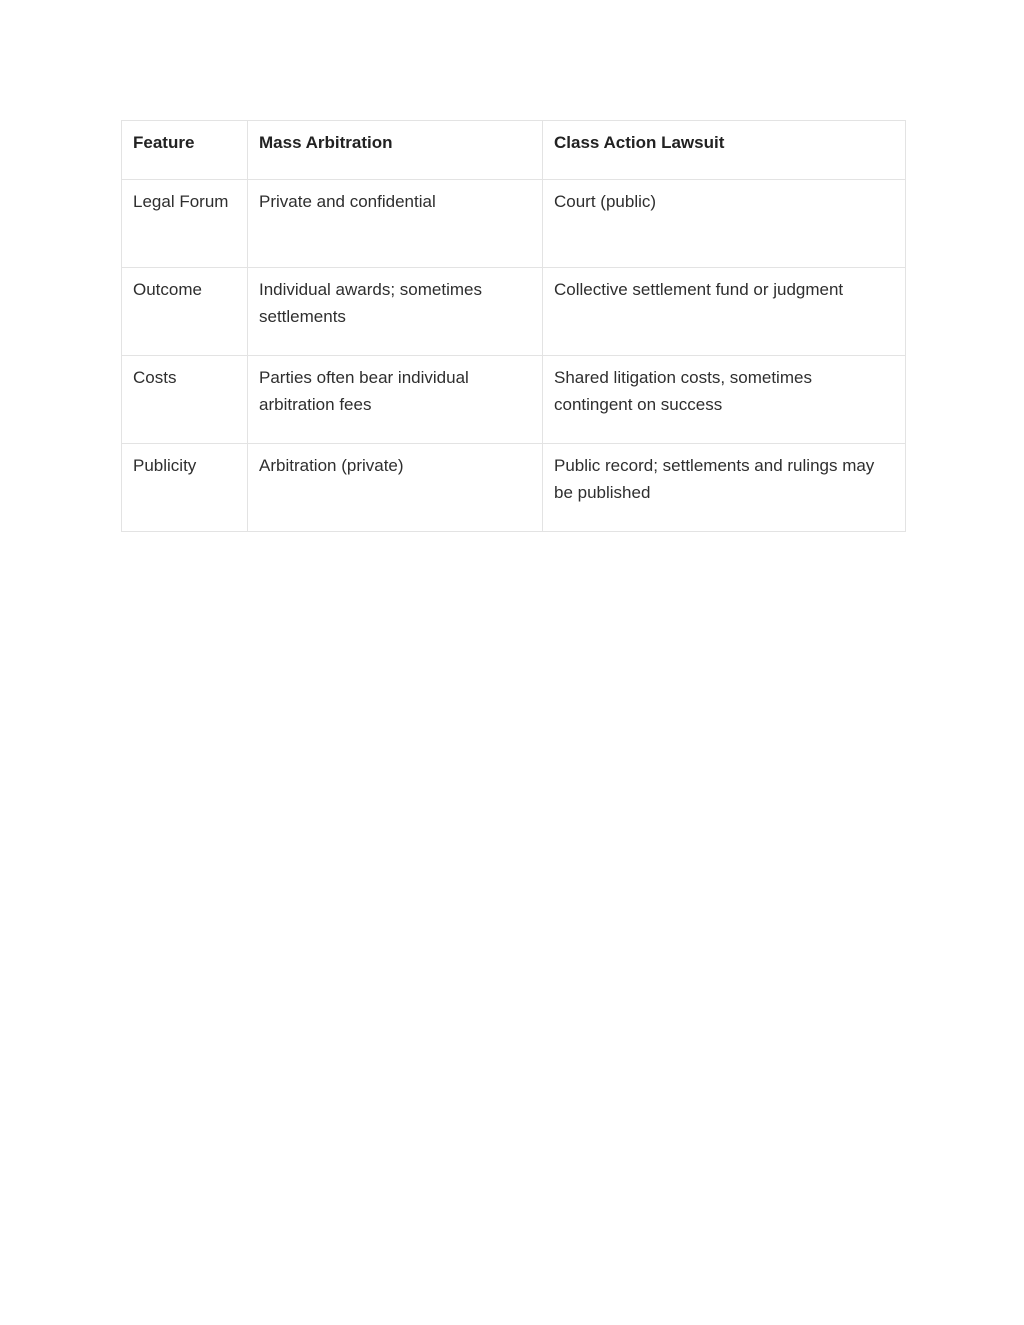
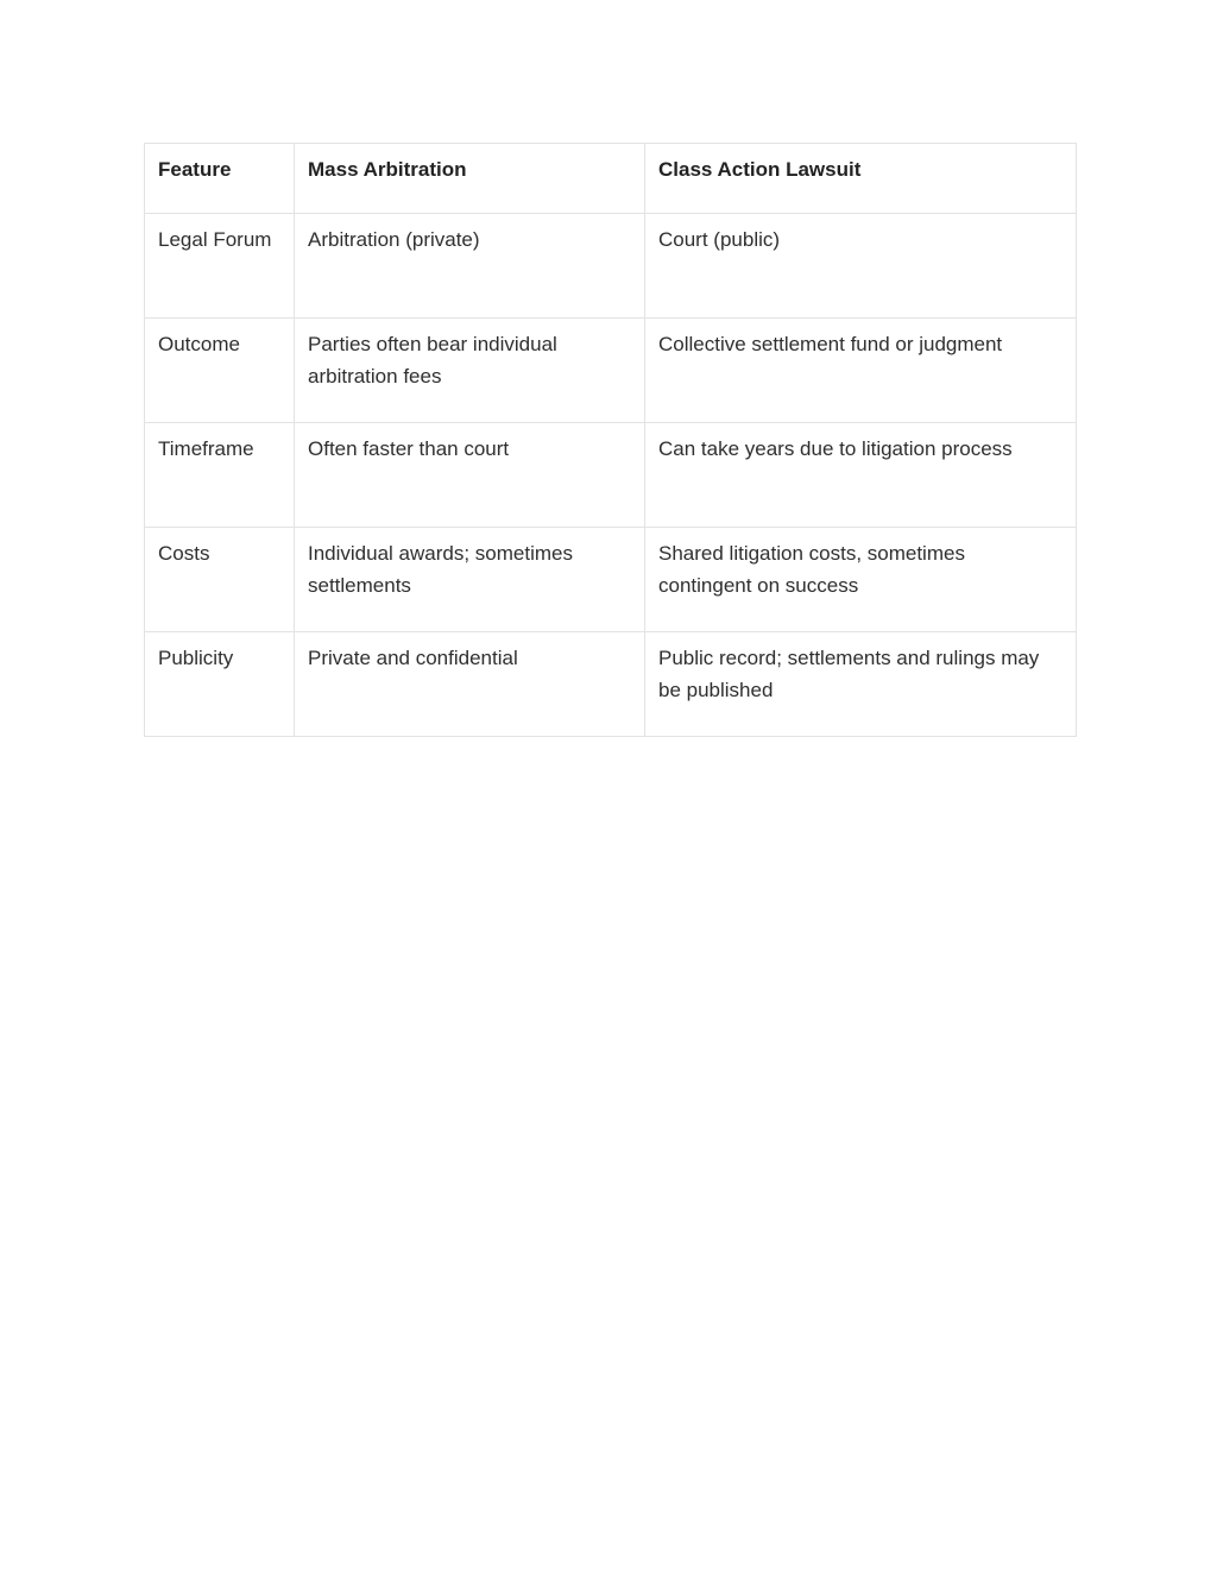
  Feature	Mass Arbitration	Class Action Lawsuit
- Legal Forum	Private and confidential	Court (public)
+ Legal Forum	Arbitration (private)	Court (public)
- Outcome	Individual awards; sometimes settlements	Collective settlement fund or judgment
+ Outcome	Parties often bear individual arbitration fees	Collective settlement fund or judgment
+ Timeframe	Often faster than court	Can take years due to litigation process
- Costs	Parties often bear individual arbitration fees	Shared litigation costs, sometimes contingent on success
+ Costs	Individual awards; sometimes settlements	Shared litigation costs, sometimes contingent on success
- Publicity	Arbitration (private)	Public record; settlements and rulings may be published
+ Publicity	Private and confidential	Public record; settlements and rulings may be published
